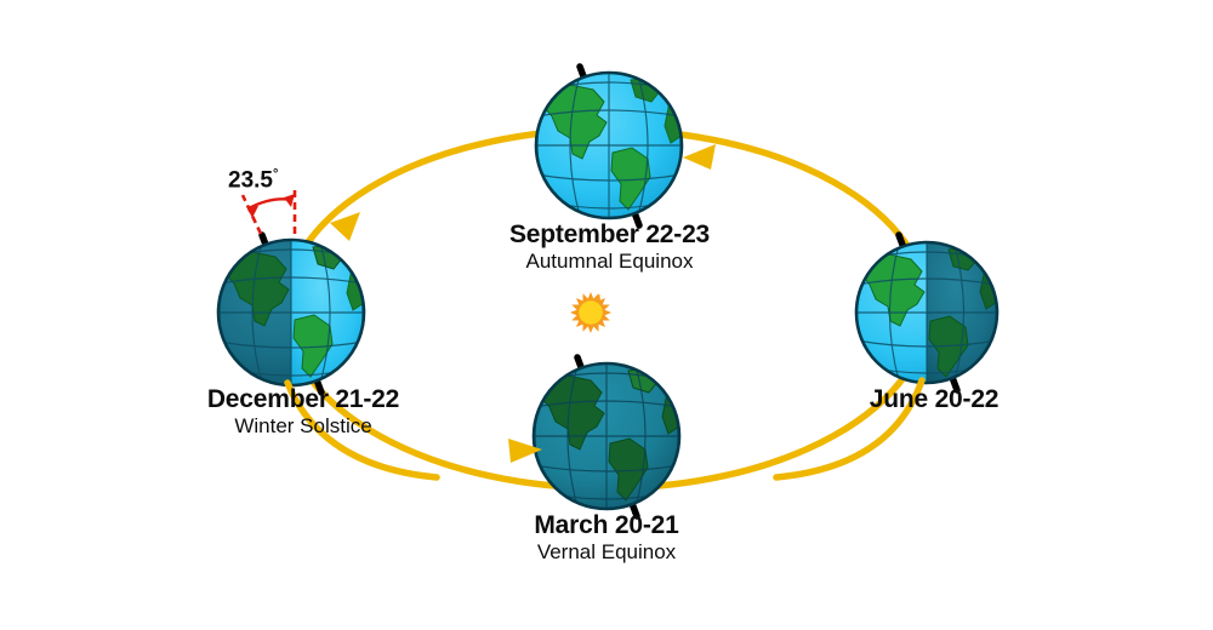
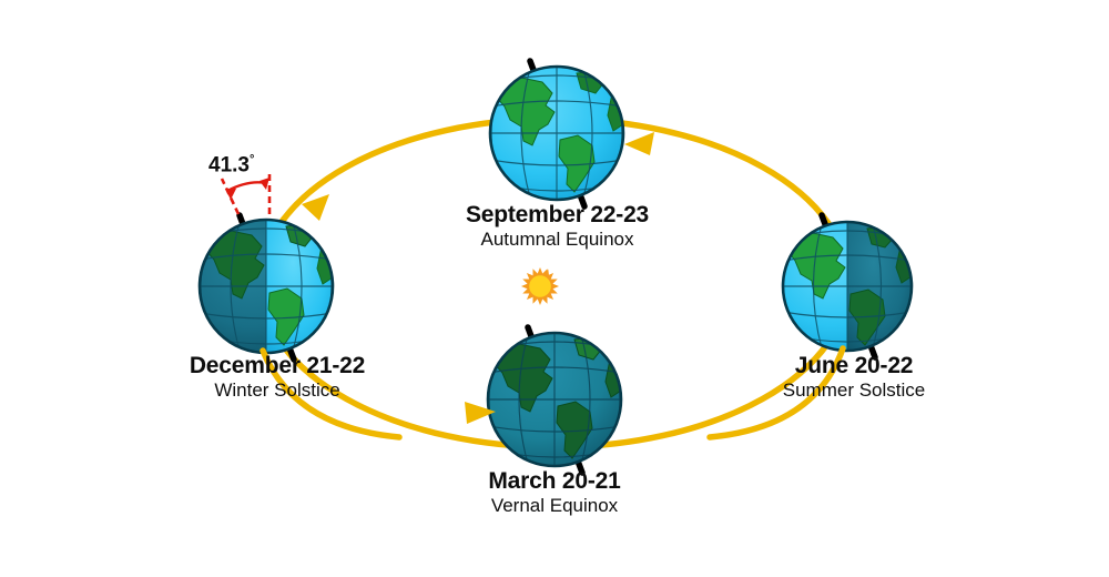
  September 22-23
  Autumnal Equinox
  June 20-22
+ Summer Solstice
  March 20-21
  Vernal Equinox
  December 21-22
  Winter Solstice
- 23.5°
+ 41.3°
